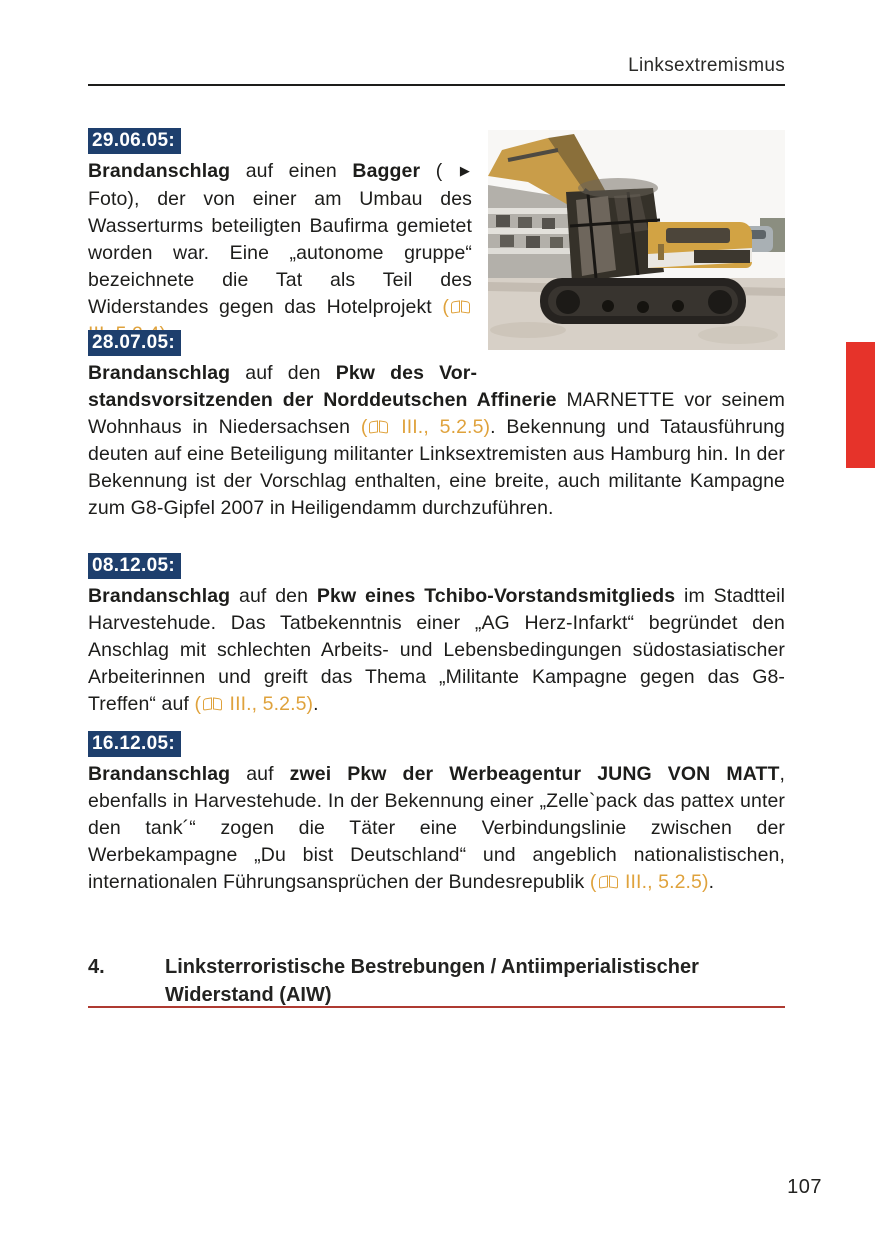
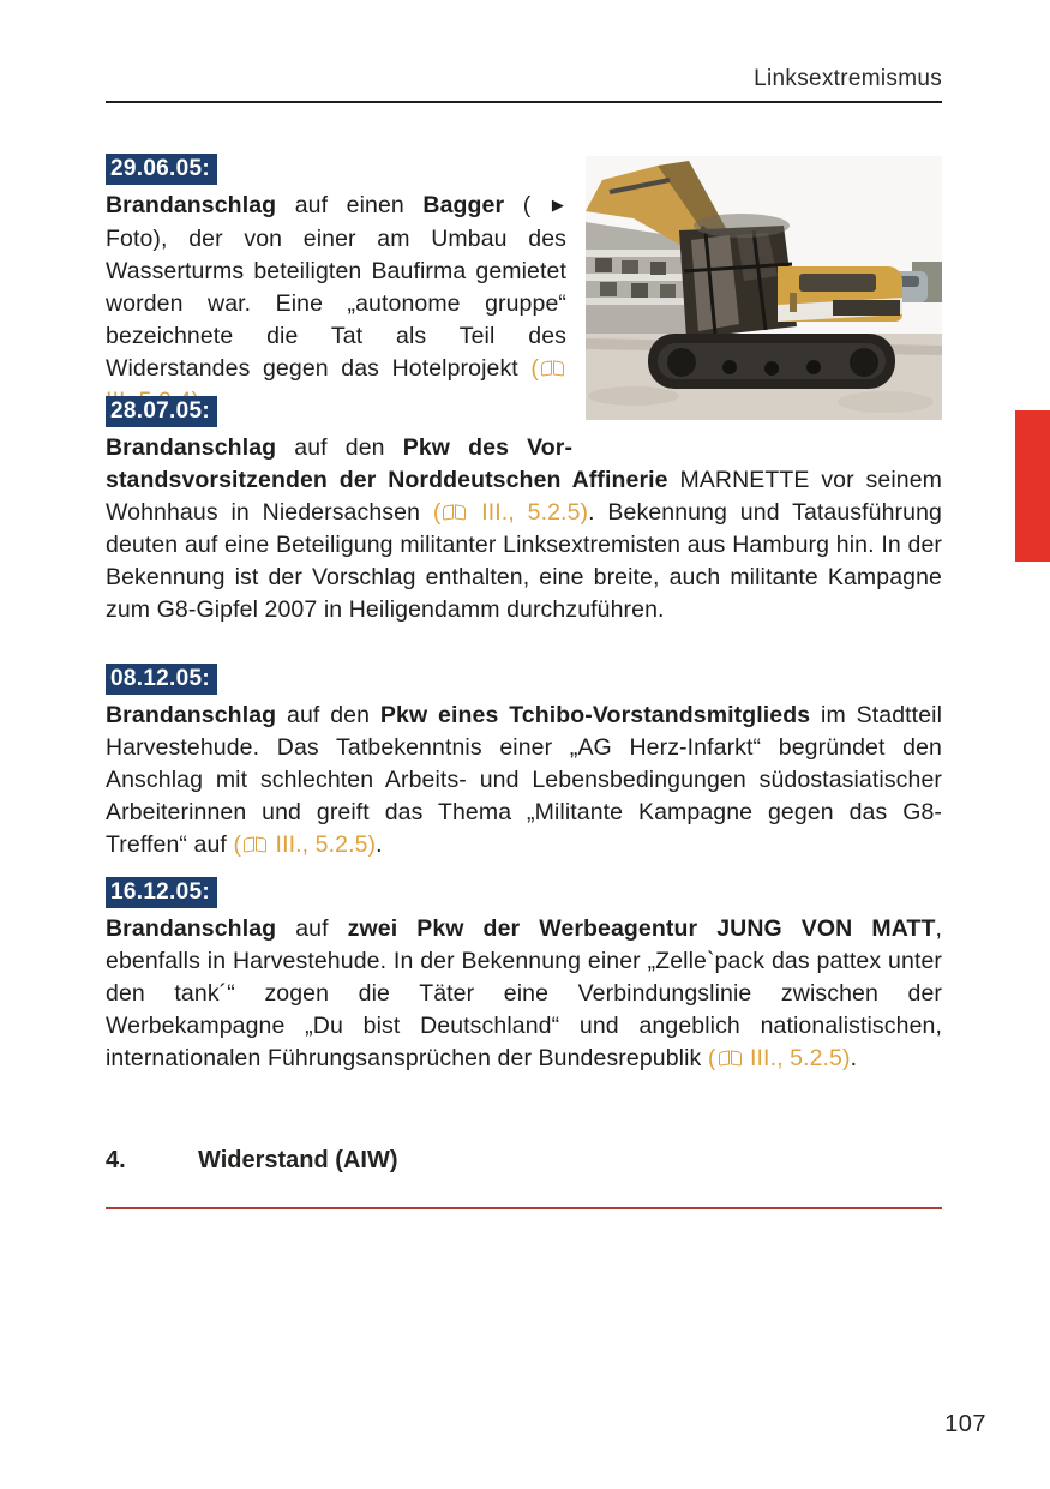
  Linksextremismus
  29.06.05:
  Brandanschlag auf einen Bagger ( ▶ Foto), der von einer am Umbau des Wasserturms beteiligten Baufirma gemietet worden war. Eine „autonome gruppe“ bezeichnete die Tat als Teil des Widerstandes gegen das Hotelprojekt (
  28.07.05:
  Brandanschlag auf den Pkw des Vor­tandsvorsitzenden der Norddeutschen Affinerie MARNETTE vor sei­nem Wohnhaus in Niedersachsen ( III., 5.2.5). Bekennung und Tat­ausführung deuten auf eine Beteiligung militanter Linksextremisten aus Hamburg hin. In der Bekennung ist der Vorschlag enthalten, eine breite, auch militante Kampagne zum G8-Gipfel 2007 in Heiligendamm durchzuführen.
  08.12.05:
  Brandanschlag auf den Pkw eines Tchibo-Vorstandsmitglieds im Stadtteil Harvestehude. Das Tatbekenntnis einer „AG Herz-Infarkt“ begründet den Anschlag mit schlechten Arbeits- und Lebensbedingun­gen südostasiatischer Arbeiterinnen und greift das Thema „Militante Kampagne gegen das G8-Treffen“ auf ( III., 5.2.5).
  16.12.05:
  Brandanschlag auf zwei Pkw der Werbeagentur JUNG VON MATT, ebenfalls in Harvestehude. In der Bekennung einer „Zelle`pack das pattex unter den tank´“ zogen die Täter eine Verbindungslinie zwi­schen der Werbekampagne „Du bist Deutschland“ und angeblich nati­onalistischen, internationalen Führungsansprüchen der Bundesrepublik ( III., 5.2.5).
  4.
- Linksterroristische Bestrebungen / Antiimperialistischer
  Widerstand (AIW)
  107
